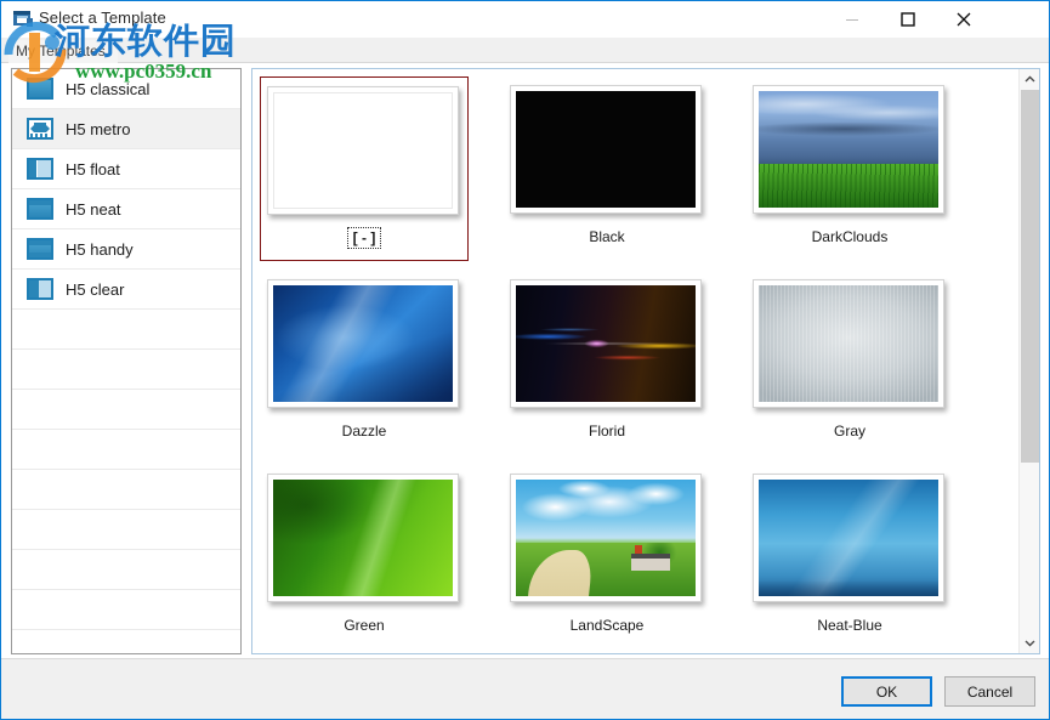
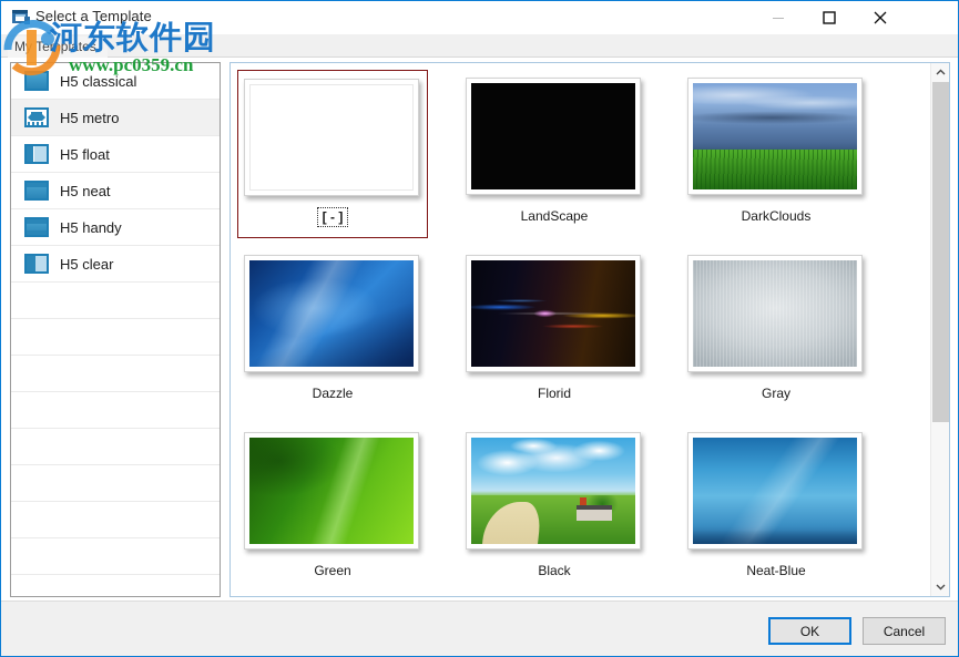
  Select a Template
  M Teplates
  H5 classical
  H5 metro
  H5 float
  H5 neat
  H5 handy
  H5 clear
  [ - ]
- Black
+ LandScape
  DarkClouds
  Dazzle
  Florid
  Gray
  Green
- LandScape
+ Black
  Neat-Blue
  OK
  Cancel
  河东软件园
  www.pc0359.cn
